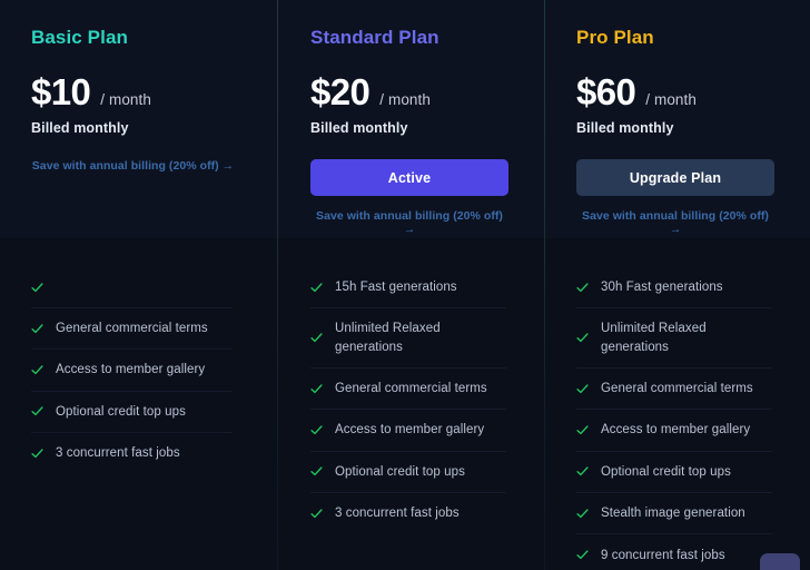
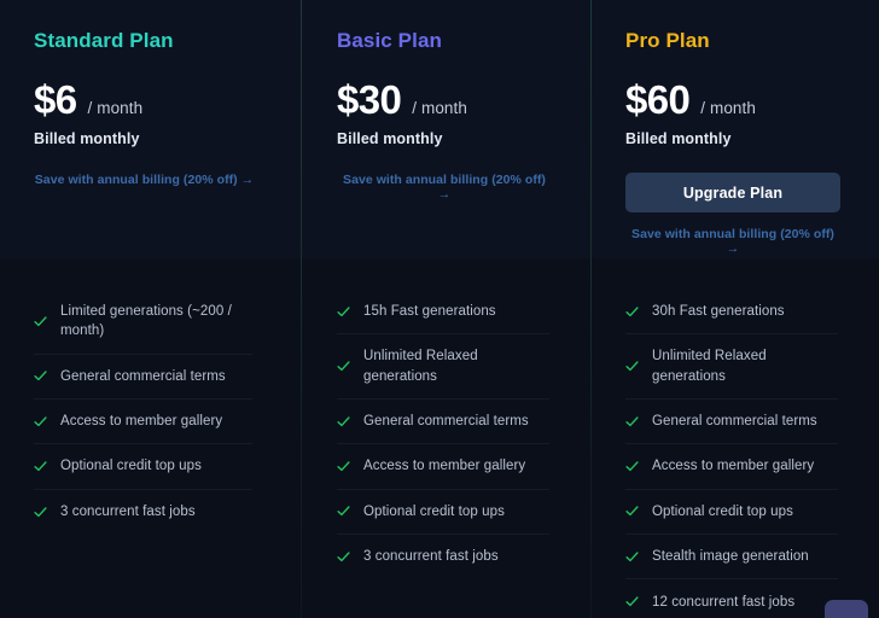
- Basic Plan
+ Standard Plan
- $10
+ $6
  / month
  Billed monthly
  Save with annual billing (20% off) →
+ Limited generations (~200 / month)
  General commercial terms
  Access to member gallery
  Optional credit top ups
  3 concurrent fast jobs
- Standard Plan
+ Basic Plan
- $20
+ $30
  / month
  Billed monthly
- Active
  Save with annual billing (20% off) →
  15h Fast generations
  Unlimited Relaxed generations
  General commercial terms
  Access to member gallery
  Optional credit top ups
  3 concurrent fast jobs
  Pro Plan
  $60
  / month
  Billed monthly
  Upgrade Plan
  Save with annual billing (20% off) →
  30h Fast generations
  Unlimited Relaxed generations
  General commercial terms
  Access to member gallery
  Optional credit top ups
  Stealth image generation
- 9 concurrent fast jobs
+ 12 concurrent fast jobs
